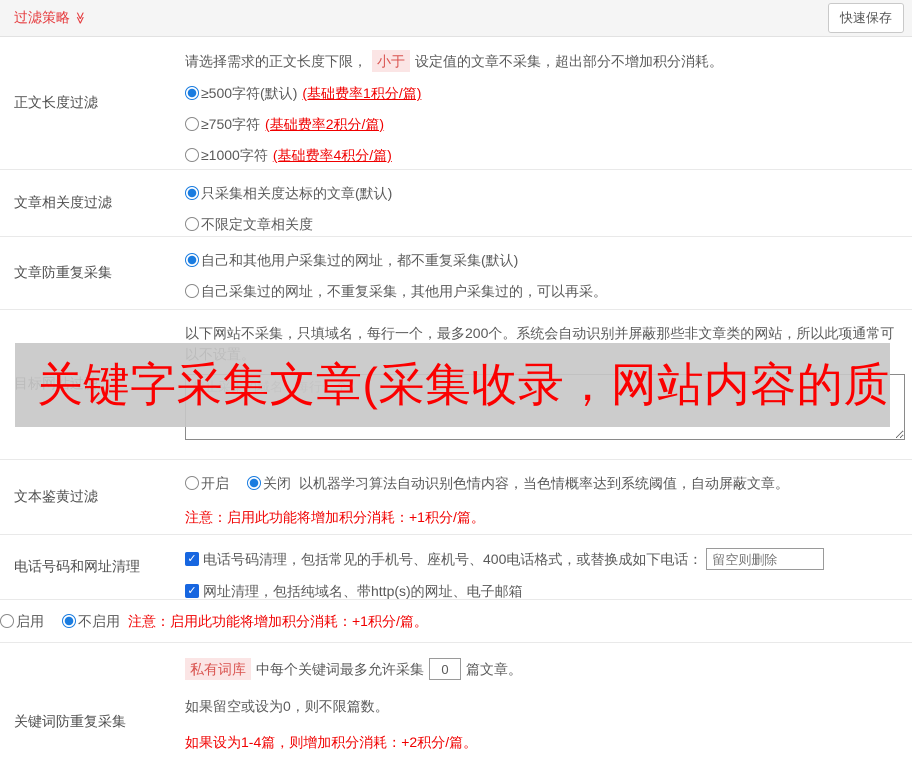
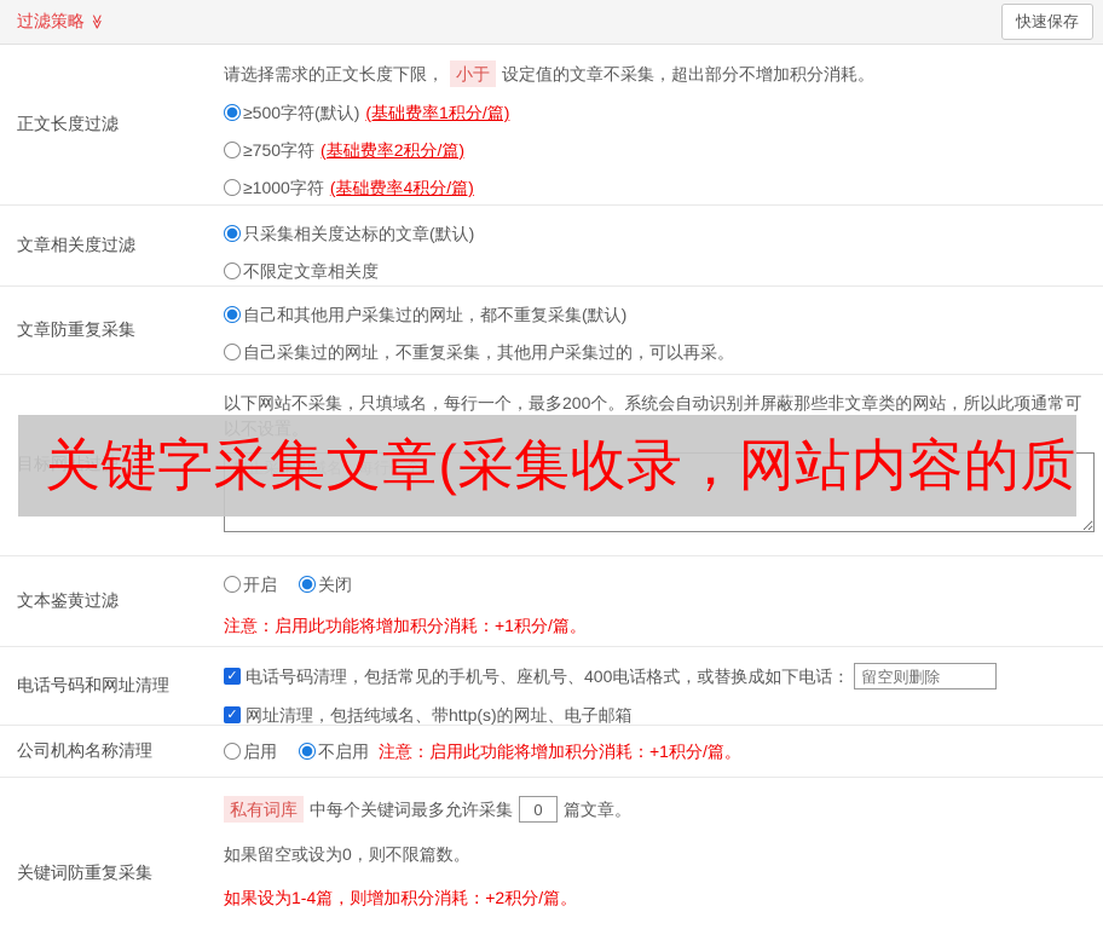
  过滤策略
  快速保存
  正文长度过滤
  请选择需求的正文长度下限，
  小于
  设定值的文章不采集，超出部分不增加积分消耗。
  ≥500字符(默认)
  (基础费率1积分/篇)
  ≥750字符
  (基础费率2积分/篇)
  ≥1000字符
  (基础费率4积分/篇)
  文章相关度过滤
  只采集相关度达标的文章(默认)
  不限定文章相关度
  文章防重复采集
  自己和其他用户采集过的网址，都不重复采集(默认)
  自己采集过的网址，不重复采集，其他用户采集过的，可以再采。
  以下网站不采集，只填域名，每行一个，最多200个。系统会自动识别并屏蔽那些非文章类的网站，所以此项通常可
  文本鉴黄过滤
  开启
  关闭
- 以机器学习算法自动识别色情内容，当色情概率达到系统阈值，自动屏蔽文章。
  注意：启用此功能将增加积分消耗：+1积分/篇。
  电话号码和网址清理
  电话号码清理，包括常见的手机号、座机号、400电话格式，或替换成如下电话：
  留空则删除
  网址清理，包括纯域名、带http(s)的网址、电子邮箱
+ 公司机构名称清理
  启用
  不启用
  注意：启用此功能将增加积分消耗：+1积分/篇。
  关键词防重复采集
  私有词库
  中每个关键词最多允许采集
  0
  篇文章。
  如果留空或设为0，则不限篇数。
  如果设为1-4篇，则增加积分消耗：+2积分/篇。
  关键字采集文章(采集收录，网站内容的质
